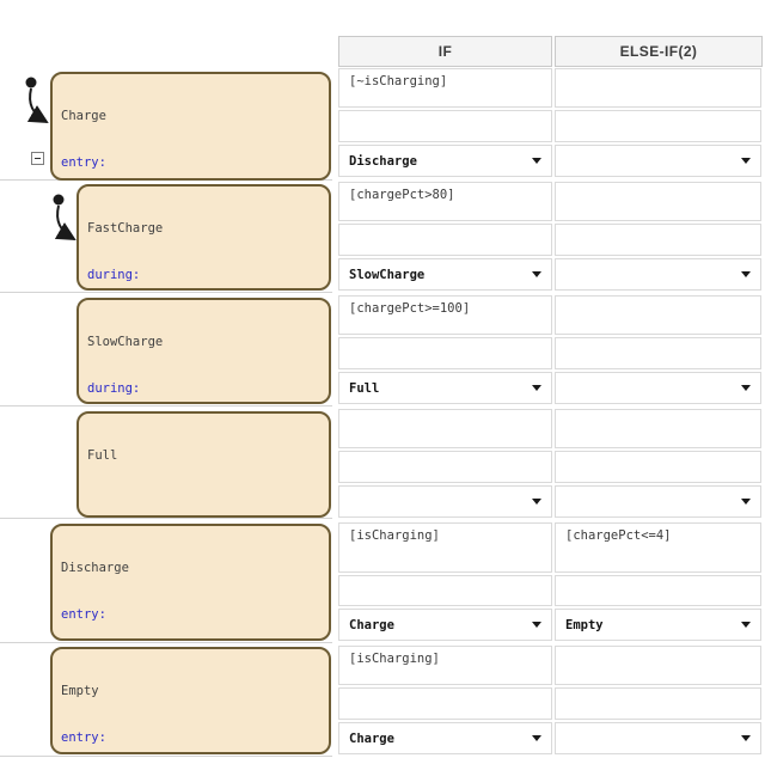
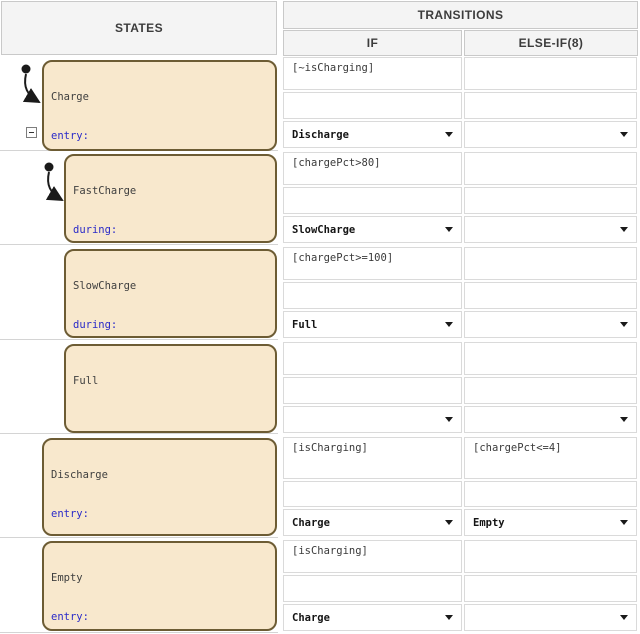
+ STATES
+ TRANSITIONS
  IF
- ELSE-IF(2)
+ ELSE-IF(8)
  Charge
  entry:
  FastCharge
  during:
  SlowCharge
  during:
  Full
  Discharge
  entry:
  Empty
  entry:
  [~isCharging]
  Discharge
  [chargePct>80]
  SlowCharge
  [chargePct>=100]
  Full
  [isCharging]
  [chargePct<=4]
  Charge
  Empty
  [isCharging]
  Charge
